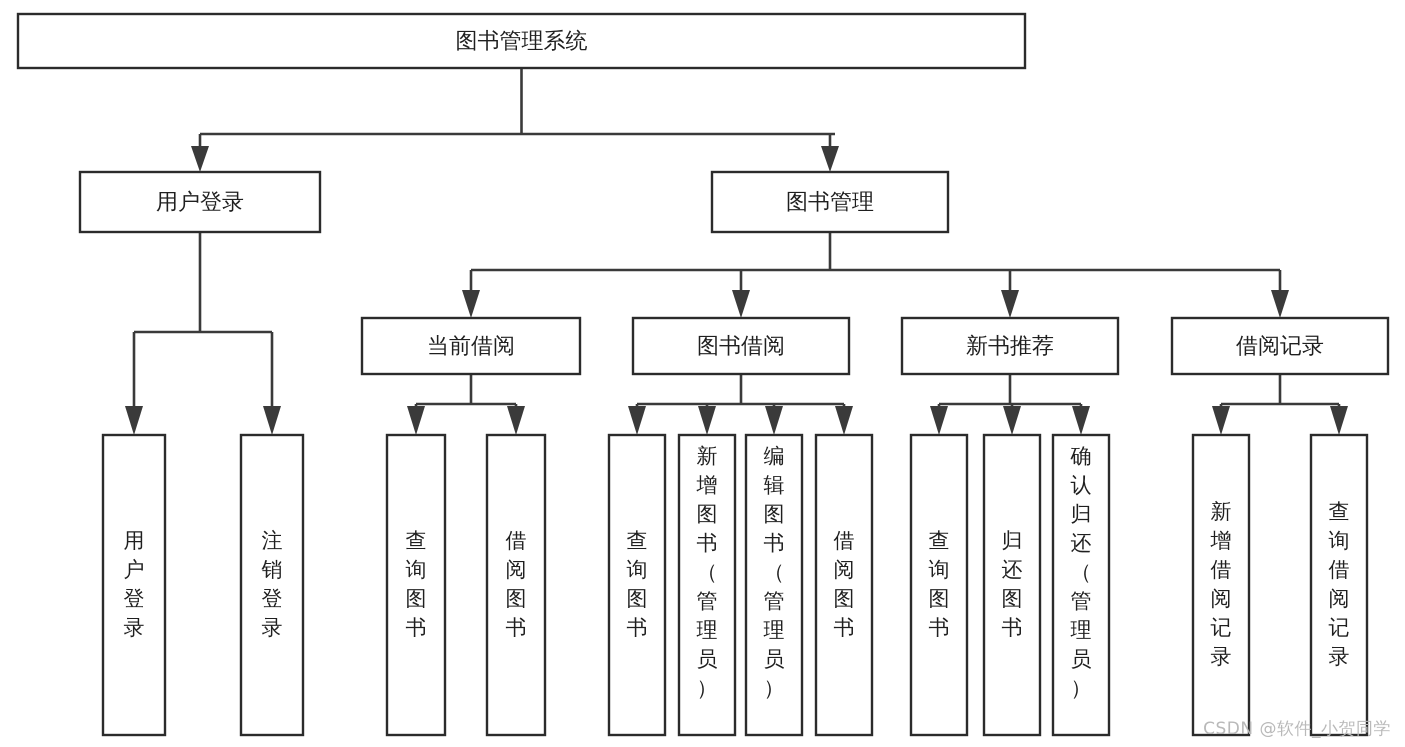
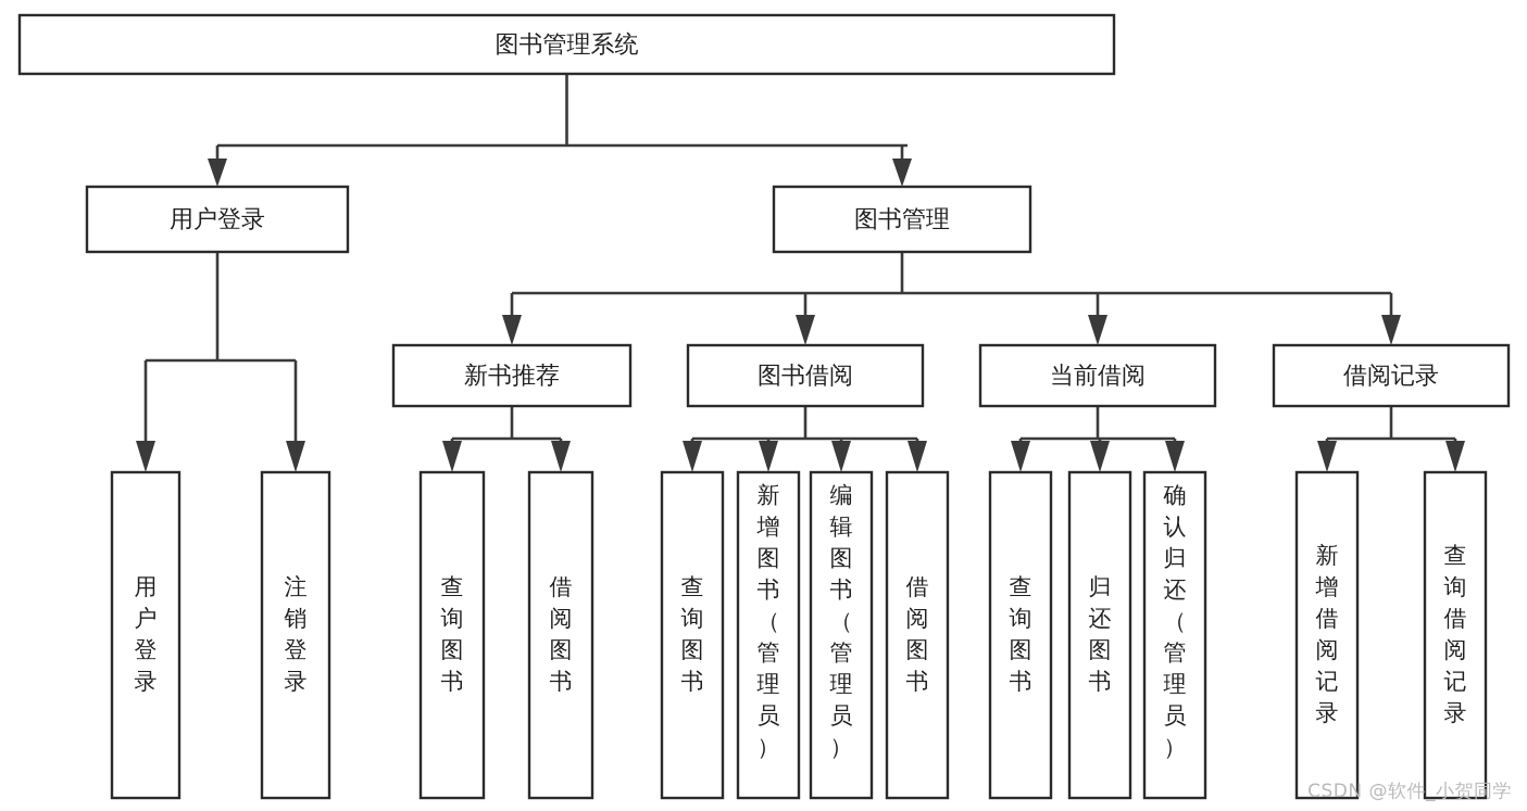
  图书管理系统
  用户登录
  图书管理
- 当前借阅
+ 新书推荐
  图书借阅
- 新书推荐
+ 当前借阅
  借阅记录
  用户登录
  注销登录
  查询图书
  借阅图书
  查询图书
  新增图书（管理员）
  编辑图书（管理员）
  借阅图书
  查询图书
  归还图书
  确认归还（管理员）
  新增借阅记录
  查询借阅记录
  CSDN @软件_小贺同学
